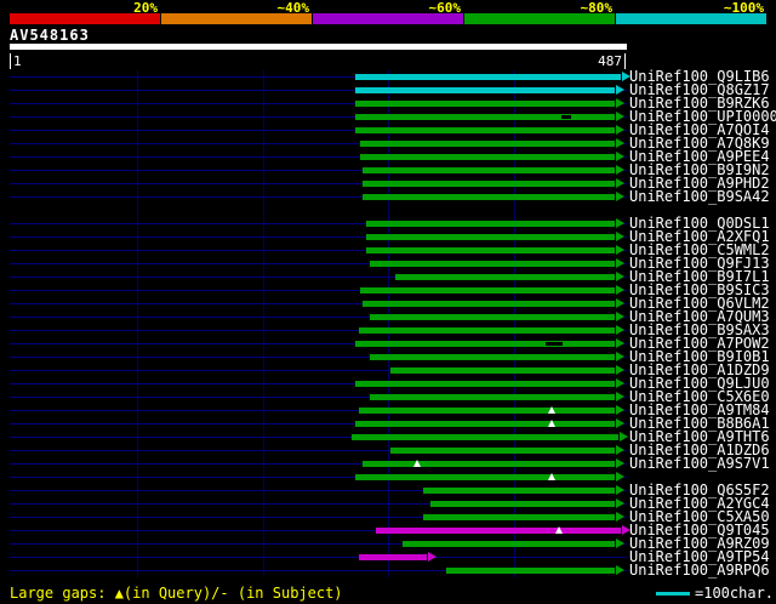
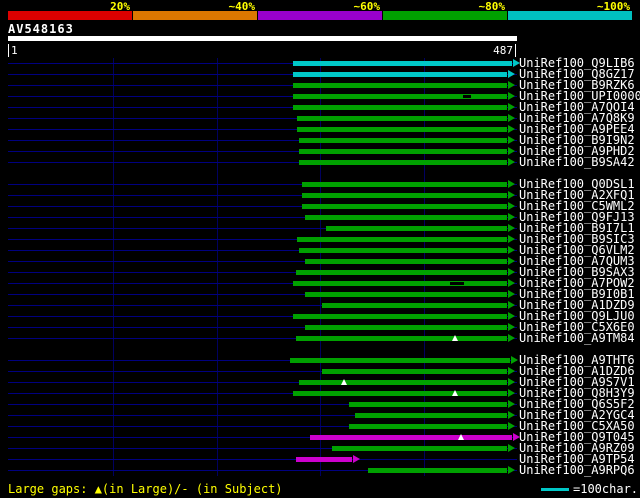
  20%
  ~40%
  ~60%
  ~80%
  ~100%
  AV548163
  1
  487
  UniRef100_Q9LIB6
  UniRef100_Q8GZ17
  UniRef100_B9RZK6
  UniRef100_UPI0000
  UniRef100_A7QOI4
  UniRef100_A7Q8K9
  UniRef100_A9PEE4
  UniRef100_B9I9N2
  UniRef100_A9PHD2
  UniRef100_B9SA42
  UniRef100_Q0DSL1
  UniRef100_A2XFQ1
  UniRef100_C5WML2
  UniRef100_Q9FJ13
  UniRef100_B9I7L1
  UniRef100_B9SIC3
  UniRef100_Q6VLM2
  UniRef100_A7QUM3
  UniRef100_B9SAX3
  UniRef100_A7POW2
  UniRef100_B9I0B1
  UniRef100_A1DZD9
  UniRef100_Q9LJU0
  UniRef100_C5X6E0
  UniRef100_A9TM84
- UniRef100_B8B6A1
  UniRef100_A9THT6
  UniRef100_A1DZD6
  UniRef100_A9S7V1
+ UniRef100_Q8H3Y9
  UniRef100_Q6S5F2
  UniRef100_A2YGC4
  UniRef100_C5XA50
  UniRef100_Q9T045
  UniRef100_A9RZ09
  UniRef100_A9TP54
  UniRef100_A9RPQ6
- Large gaps: ▲(in Query)/- (in Subject)
+ Large gaps: ▲(in Large)/- (in Subject)
  =100char.
